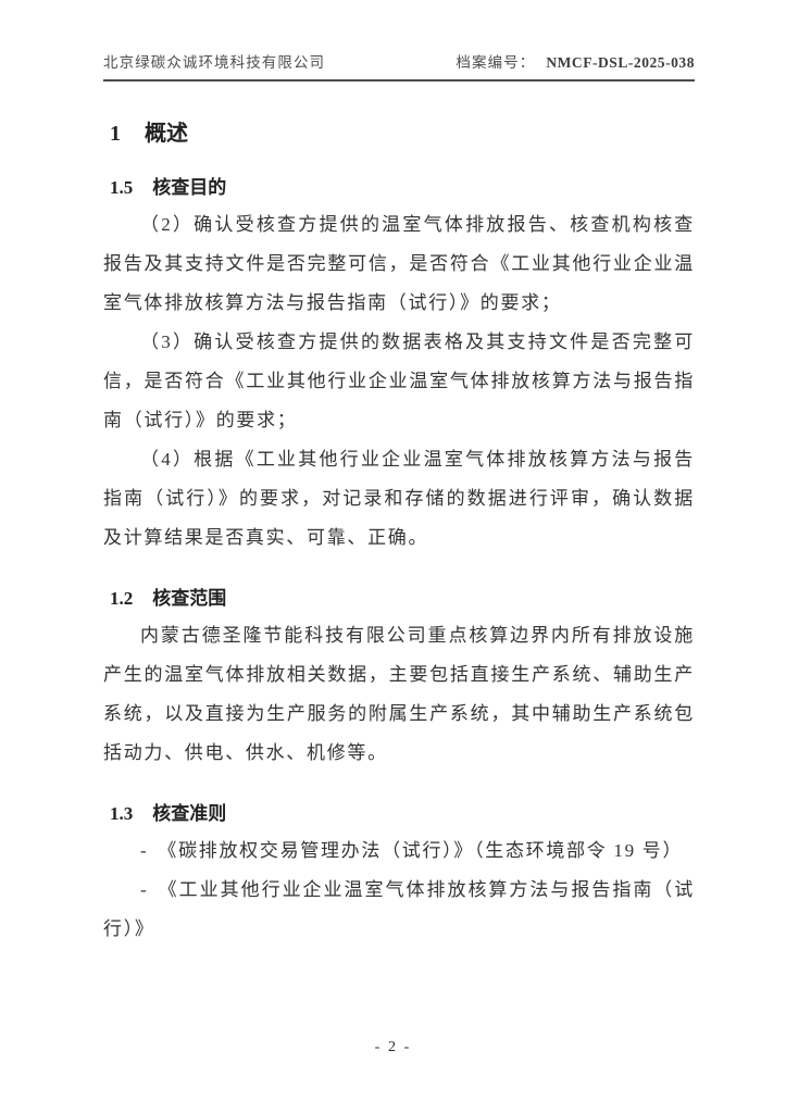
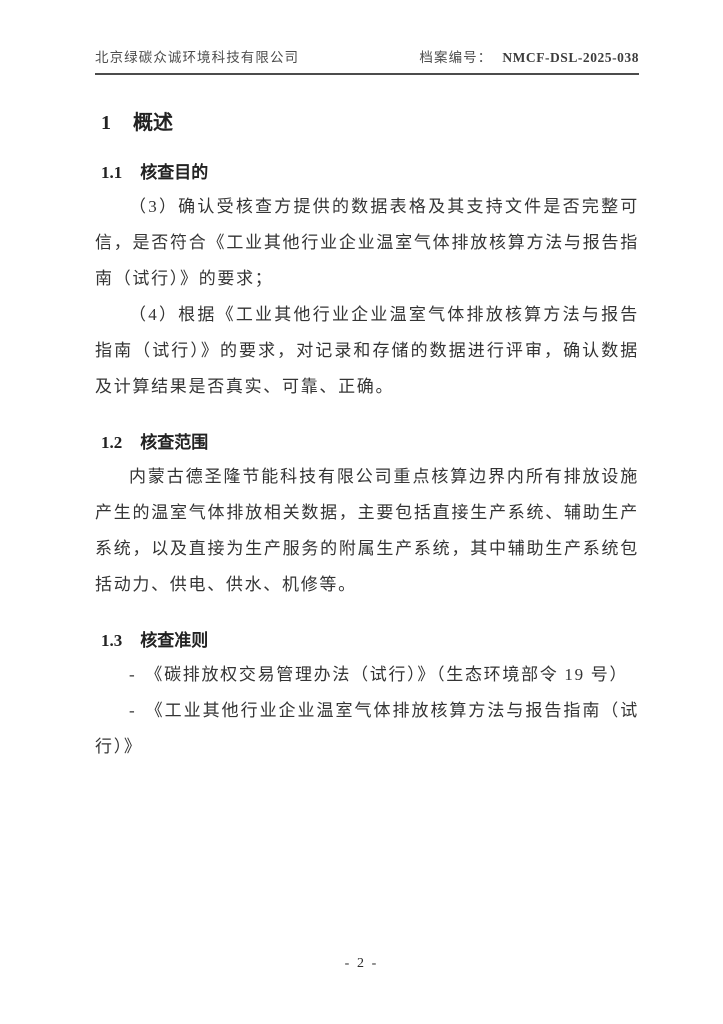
  北京绿碳众诚环境科技有限公司
  档案编号：
  NMCF-DSL-2025-038
  1 概述
- 1.5 核查目的
+ 1.1 核查目的
- （2）确认受核查方提供的温室气体排放报告、核查机构核查报告及其支持文件是否完整可信，是否符合《工业其他行业企业温室气体排放核算方法与报告指南（试行）》的要求；
  （3）确认受核查方提供的数据表格及其支持文件是否完整可信，是否符合《工业其他行业企业温室气体排放核算方法与报告指南（试行）》的要求；
  （4）根据《工业其他行业企业温室气体排放核算方法与报告指南（试行）》的要求，对记录和存储的数据进行评审，确认数据及计算结果是否真实、可靠、正确。
  1.2 核查范围
  内蒙古德圣隆节能科技有限公司重点核算边界内所有排放设施产生的温室气体排放相关数据，主要包括直接生产系统、辅助生产系统，以及直接为生产服务的附属生产系统，其中辅助生产系统包括动力、供电、供水、机修等。
  1.3 核查准则
  - 《碳排放权交易管理办法（试行）》（生态环境部令 19 号）
  - 《工业其他行业企业温室气体排放核算方法与报告指南（试行）》
  - 2 -
